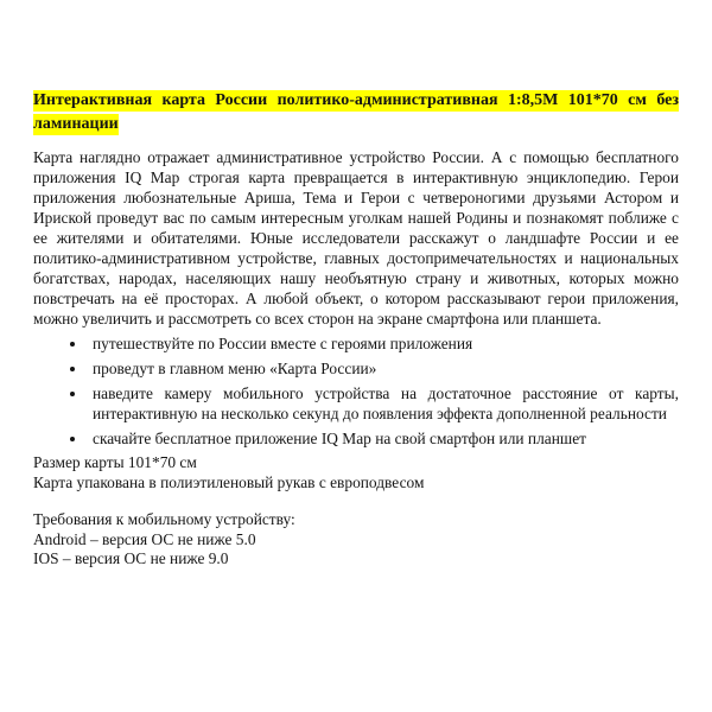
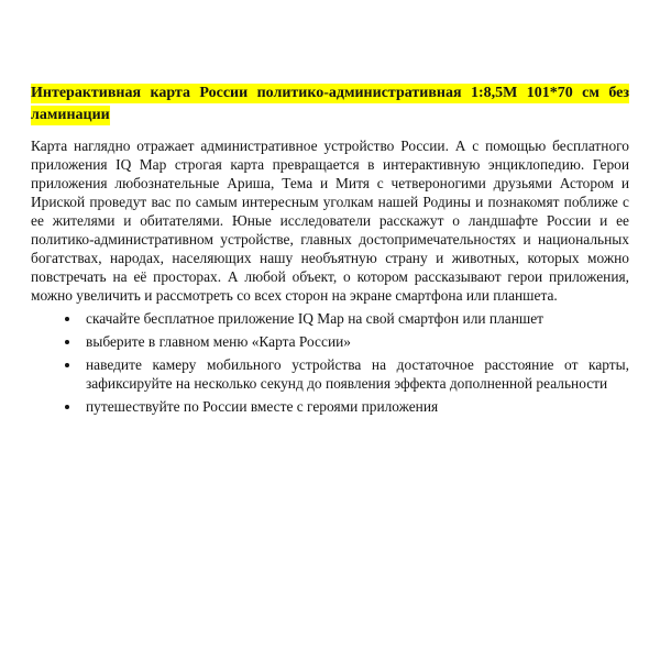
  Интерактивная карта России политико-административная 1:8,5М 101*70 см без ламинации
- Карта наглядно отражает административное устройство России. А с помощью бесплатного приложения IQ Map строгая карта превращается в интерактивную энциклопедию. Герои приложения любознательные Ариша, Тема и Герои с четвероногими друзьями Астором и Ириской проведут вас по самым интересным уголкам нашей Родины и познакомят поближе с ее жителями и обитателями. Юные исследователи расскажут о ландшафте России и ее политико-административном устройстве, главных достопримечательностях и национальных богатствах, народах, населяющих нашу необъятную страну и животных, которых можно повстречать на её просторах. А любой объект, о котором рассказывают герои приложения, можно увеличить и рассмотреть со всех сторон на экране смартфона или планшета.
+ Карта наглядно отражает административное устройство России. А с помощью бесплатного приложения IQ Map строгая карта превращается в интерактивную энциклопедию. Герои приложения любознательные Ариша, Тема и Митя с четвероногими друзьями Астором и Ириской проведут вас по самым интересным уголкам нашей Родины и познакомят поближе с ее жителями и обитателями. Юные исследователи расскажут о ландшафте России и ее политико-административном устройстве, главных достопримечательностях и национальных богатствах, народах, населяющих нашу необъятную страну и животных, которых можно повстречать на её просторах. А любой объект, о котором рассказывают герои приложения, можно увеличить и рассмотреть со всех сторон на экране смартфона или планшета.
- путешествуйте по России вместе с героями приложения
+ скачайте бесплатное приложение IQ Map на свой смартфон или планшет
- проведут в главном меню «Карта России»
+ выберите в главном меню «Карта России»
- наведите камеру мобильного устройства на достаточное расстояние от карты, интерактивную на несколько секунд до появления эффекта дополненной реальности
+ наведите камеру мобильного устройства на достаточное расстояние от карты, зафиксируйте на несколько секунд до появления эффекта дополненной реальности
- скачайте бесплатное приложение IQ Map на свой смартфон или планшет
+ путешествуйте по России вместе с героями приложения
- Размер карты 101*70 см
- Карта упакована в полиэтиленовый рукав с европодвесом
- Требования к мобильному устройству:
- Android – версия ОС не ниже 5.0
- IOS – версия ОС не ниже 9.0
